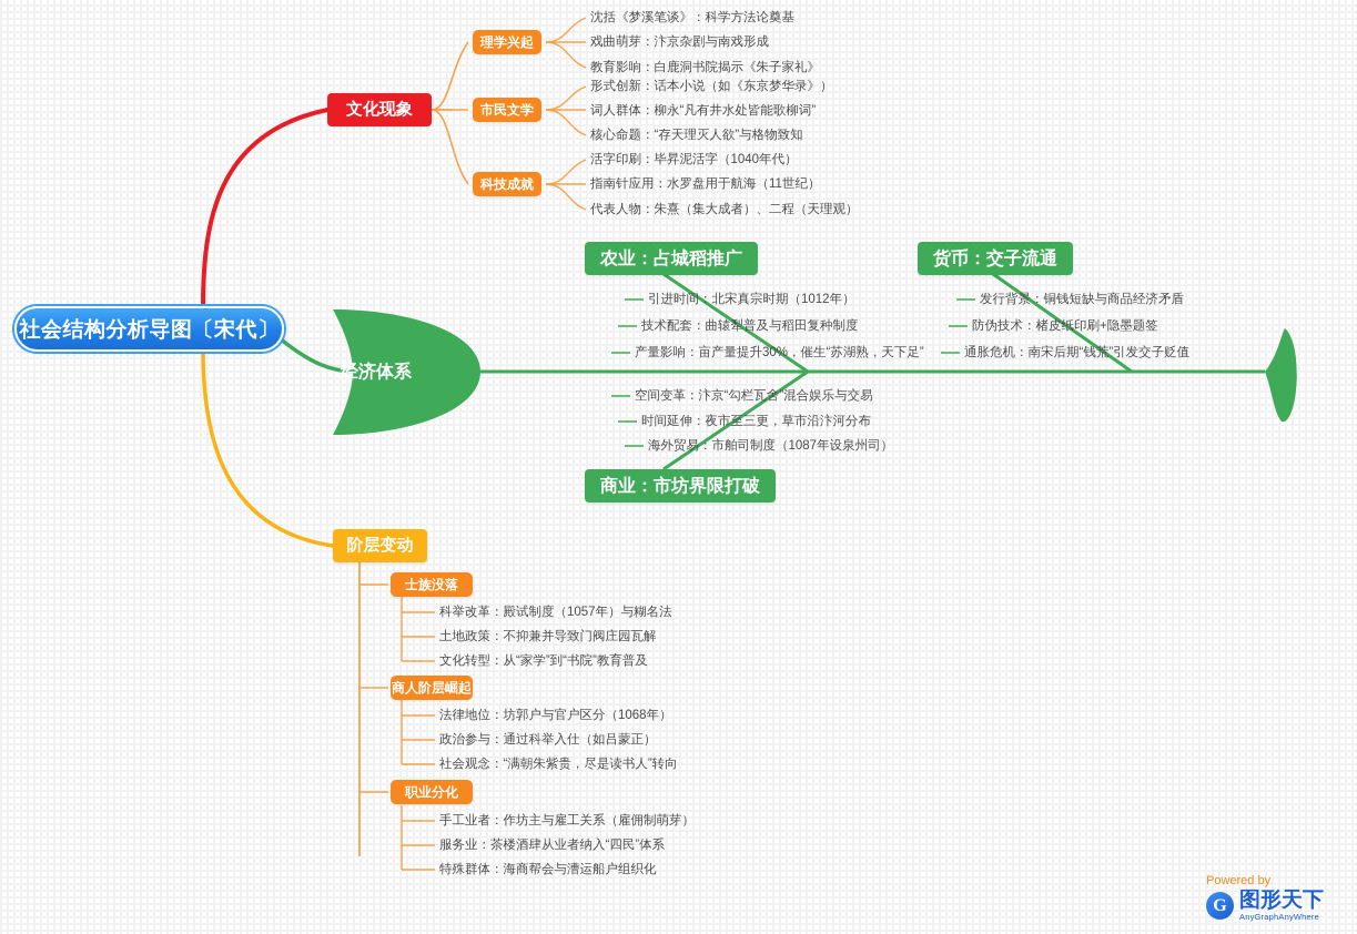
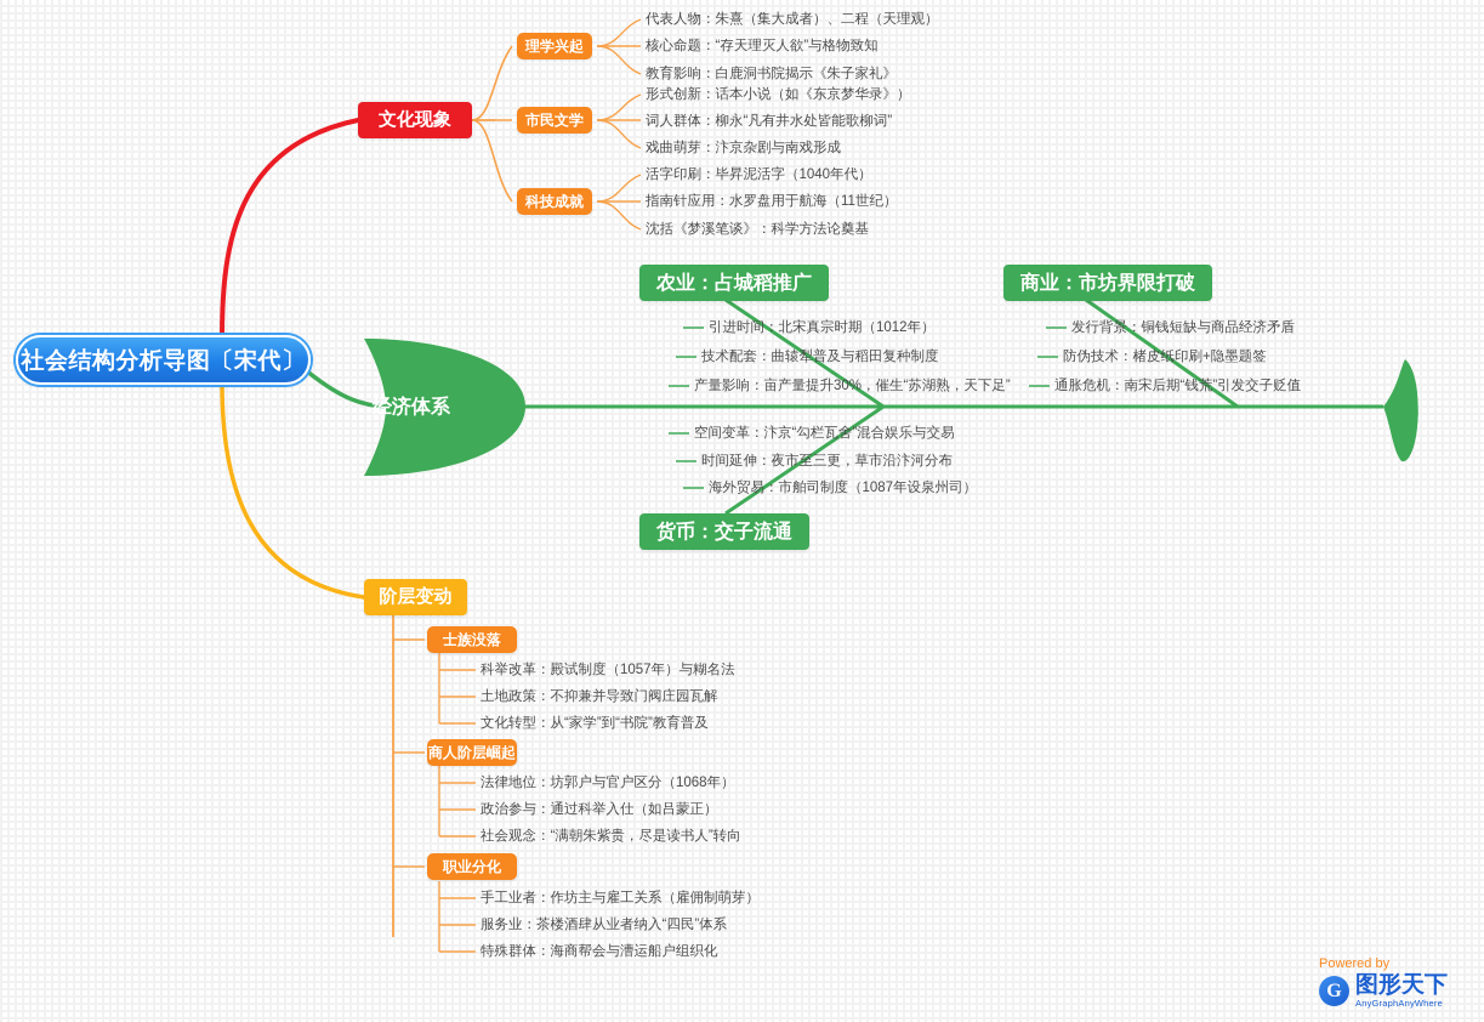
  社会结构分析导图〔宋代〕
  文化现象
  理学兴起
  市民文学
  科技成就
- 沈括《梦溪笔谈》：科学方法论奠基
+ 代表人物：朱熹（集大成者）、二程（天理观）
- 戏曲萌芽：汴京杂剧与南戏形成
+ 核心命题：“存天理灭人欲”与格物致知
  教育影响：白鹿洞书院揭示《朱子家礼》
  形式创新：话本小说（如《东京梦华录》）
  词人群体：柳永“凡有井水处皆能歌柳词”
- 核心命题：“存天理灭人欲”与格物致知
+ 戏曲萌芽：汴京杂剧与南戏形成
  活字印刷：毕昇泥活字（1040年代）
  指南针应用：水罗盘用于航海（11世纪）
- 代表人物：朱熹（集大成者）、二程（天理观）
+ 沈括《梦溪笔谈》：科学方法论奠基
  经济体系
  农业：占城稻推广
  引进时间：北宋真宗时期（1012年）
  技术配套：曲辕犁普及与稻田复种制度
  产量影响：亩产量提升30%，催生“苏湖熟，天下足”
- 货币：交子流通
+ 商业：市坊界限打破
  发行背景：铜钱短缺与商品经济矛盾
  防伪技术：楮皮纸印刷+隐墨题签
  通胀危机：南宋后期“钱荒”引发交子贬值
- 商业：市坊界限打破
+ 货币：交子流通
  空间变革：汴京“勾栏瓦舍”混合娱乐与交易
  时间延伸：夜市至三更，草市沿汴河分布
  海外贸易：市舶司制度（1087年设泉州司）
  阶层变动
  士族没落
  科举改革：殿试制度（1057年）与糊名法
  土地政策：不抑兼并导致门阀庄园瓦解
  文化转型：从“家学”到“书院”教育普及
  商人阶层崛起
  法律地位：坊郭户与官户区分（1068年）
  政治参与：通过科举入仕（如吕蒙正）
  社会观念：“满朝朱紫贵，尽是读书人”转向
  职业分化
  手工业者：作坊主与雇工关系（雇佣制萌芽）
  服务业：茶楼酒肆从业者纳入“四民”体系
  特殊群体：海商帮会与漕运船户组织化
  Powered by
  G
  图形天下
  AnyGraphAnyWhere
